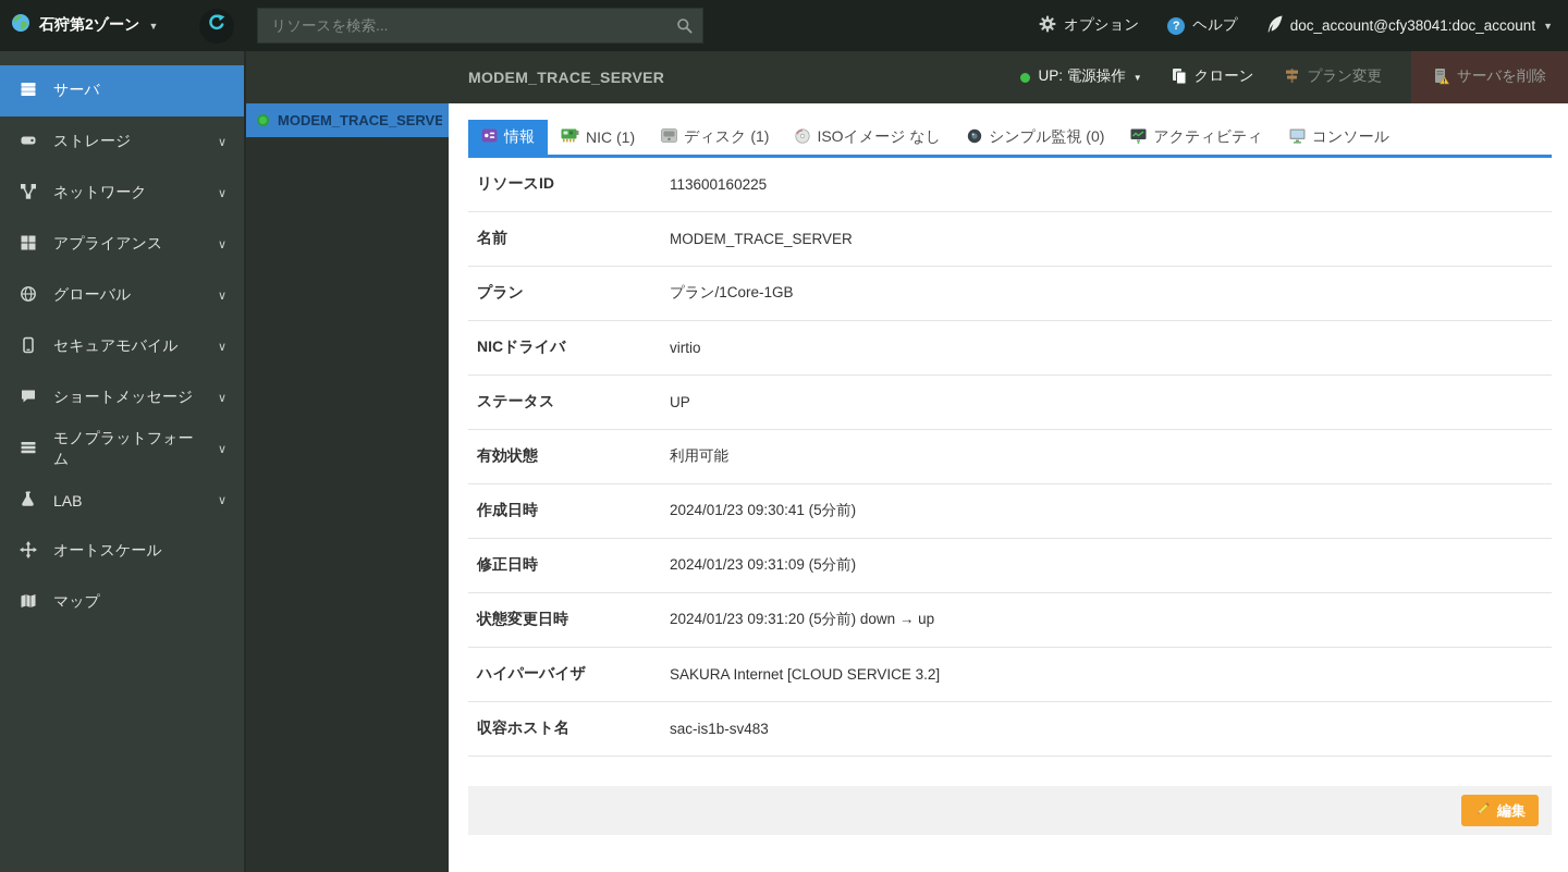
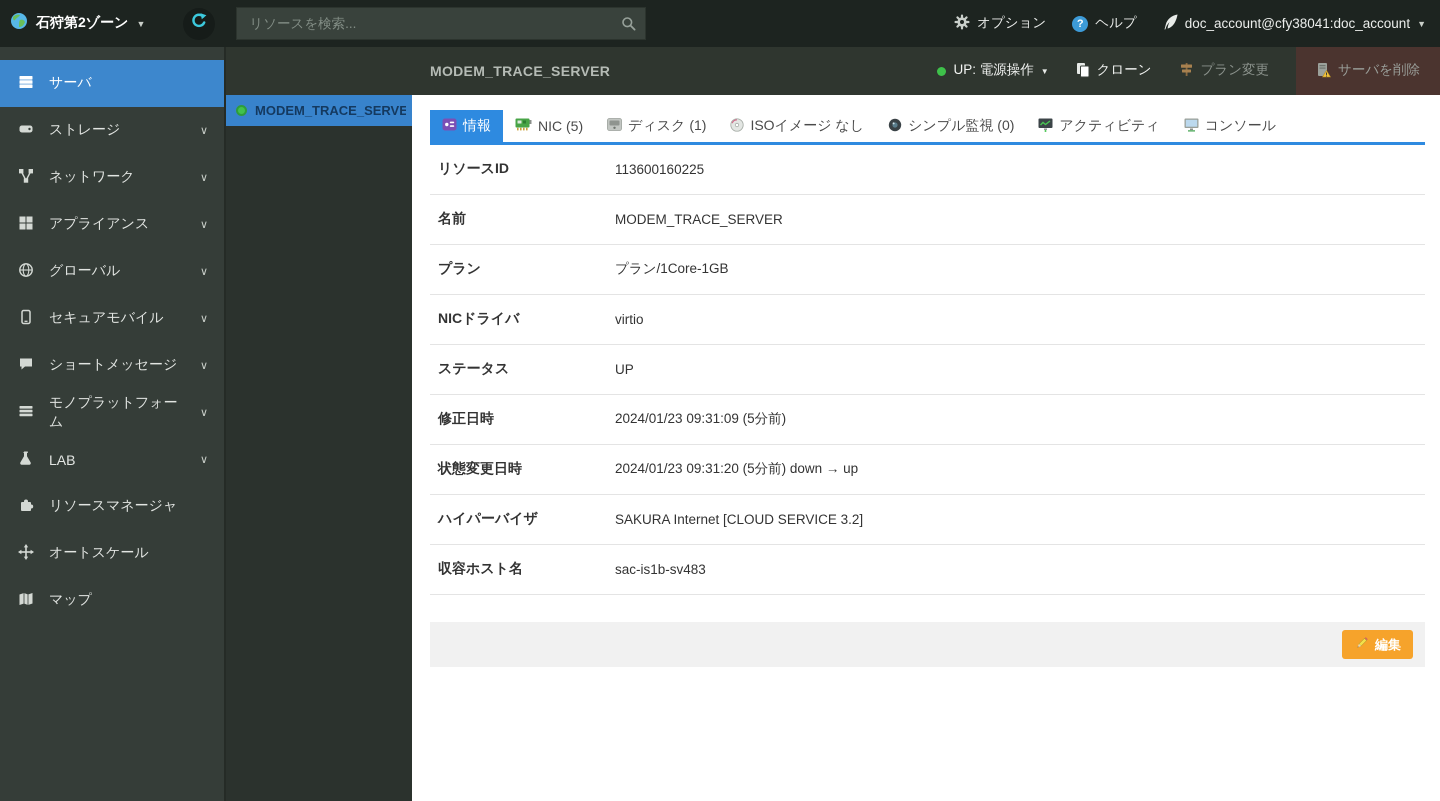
  石狩第2ゾーン
  ▼
  リソースを検索...
  オプション
  ?
  ヘルプ
  doc_account@cfy38041:doc_account
  ▼
  サーバ
  ストレージ
  ∨
  ネットワーク
  ∨
  アプライアンス
  ∨
  グローバル
  ∨
  セキュアモバイル
  ∨
  ショートメッセージ
  ∨
  モノプラットフォーム
  ∨
  LAB
  ∨
+ リソースマネージャ
  オートスケール
  マップ
  MODEM_TRACE_SERVER
  UP: 電源操作
  ▼
  クローン
  プラン変更
  サーバを削除
  MODEM_TRACE_SERVE
  情報
- NIC (1)
+ NIC (5)
  ディスク (1)
  ISOイメージ なし
  シンプル監視 (0)
  アクティビティ
  コンソール
  リソースID
  113600160225
  名前
  MODEM_TRACE_SERVER
  プラン
  プラン/1Core-1GB
  NICドライバ
  virtio
  ステータス
  UP
- 有効状態
- 利用可能
- 作成日時
- 2024/01/23 09:30:41 (5分前)
  修正日時
  2024/01/23 09:31:09 (5分前)
  状態変更日時
  2024/01/23 09:31:20 (5分前) down → up
  ハイパーバイザ
  SAKURA Internet [CLOUD SERVICE 3.2]
  収容ホスト名
  sac-is1b-sv483
  編集
